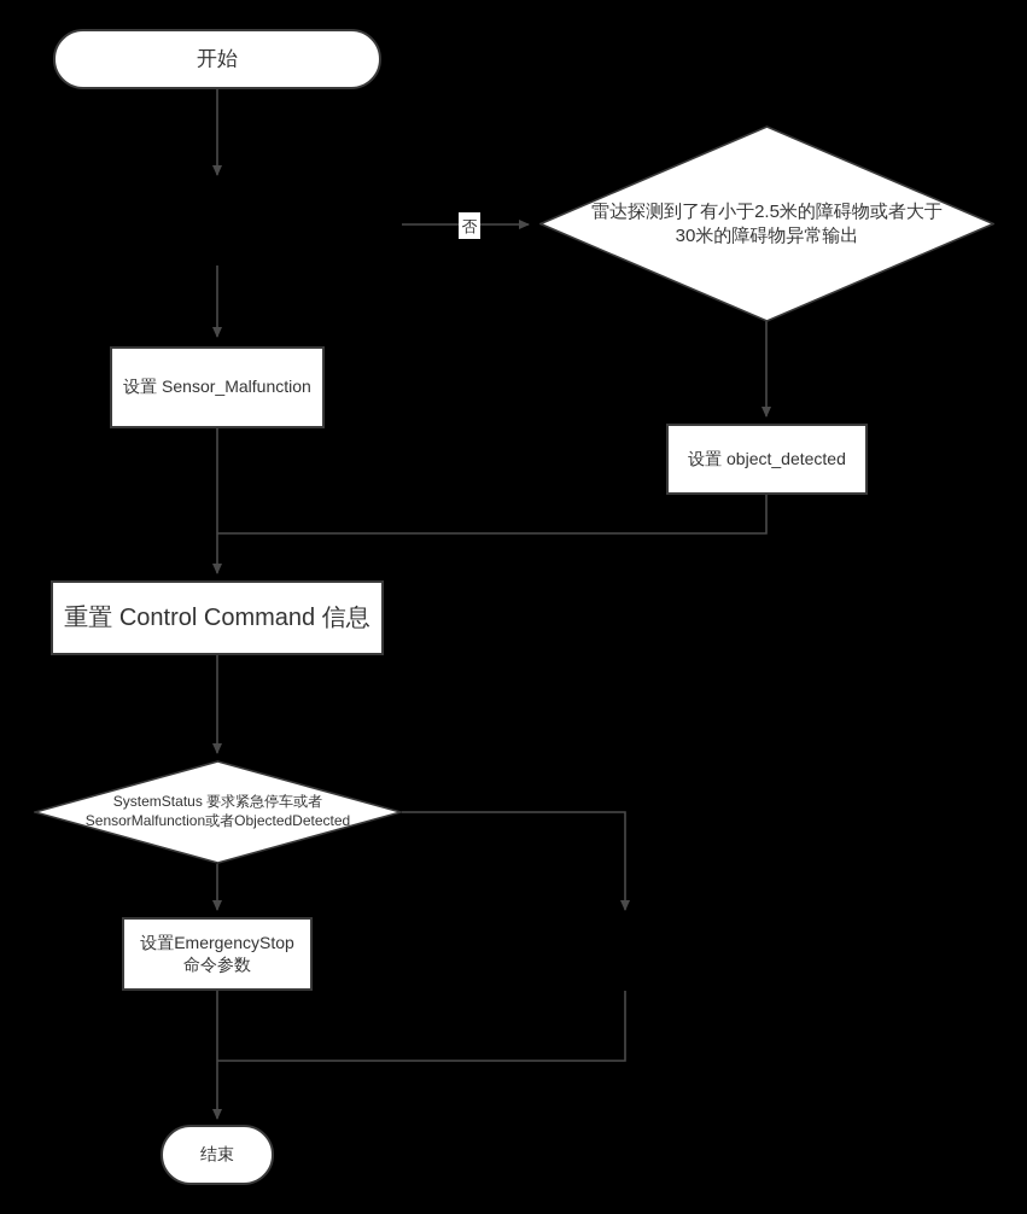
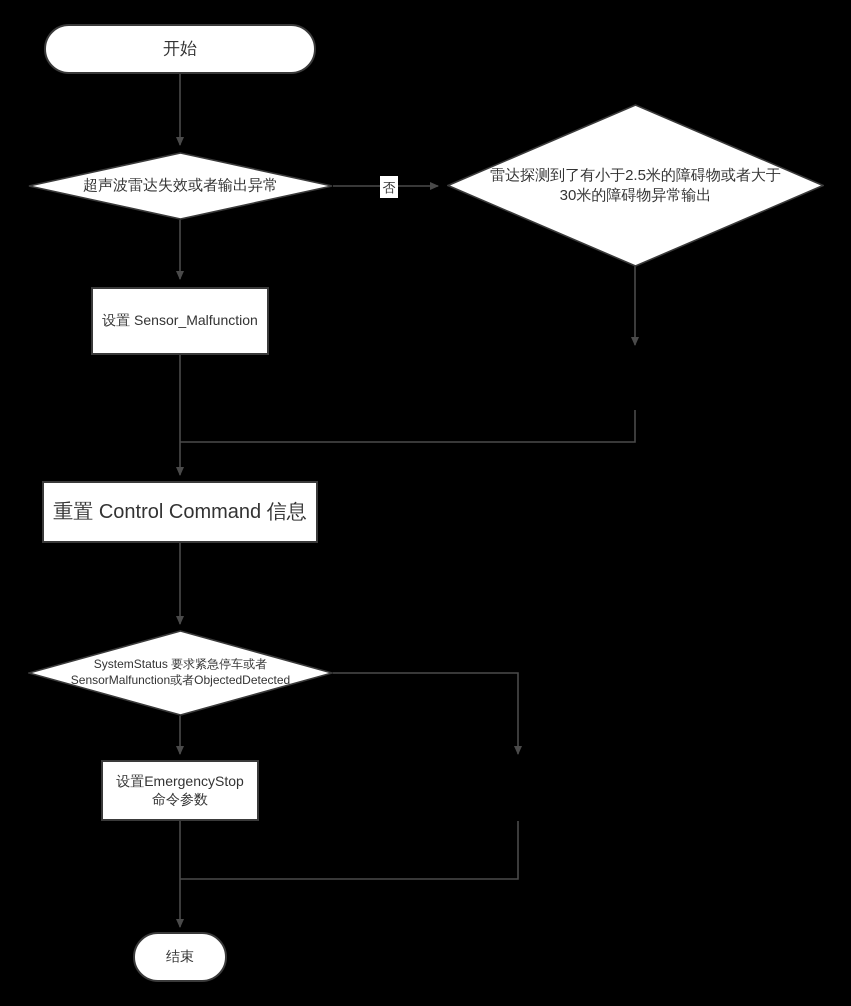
  开始
+ 超声波雷达失效或者输出异常
  雷达探测到了有小于2.5米的障碍物或者大于
  30米的障碍物异常输出
  否
  设置 Sensor_Malfunction
- 设置 object_detected
  重置 Control Command 信息
  SystemStatus 要求紧急停车或者
  SensorMalfunction或者ObjectedDetected
  设置EmergencyStop
  命令参数
  结束
